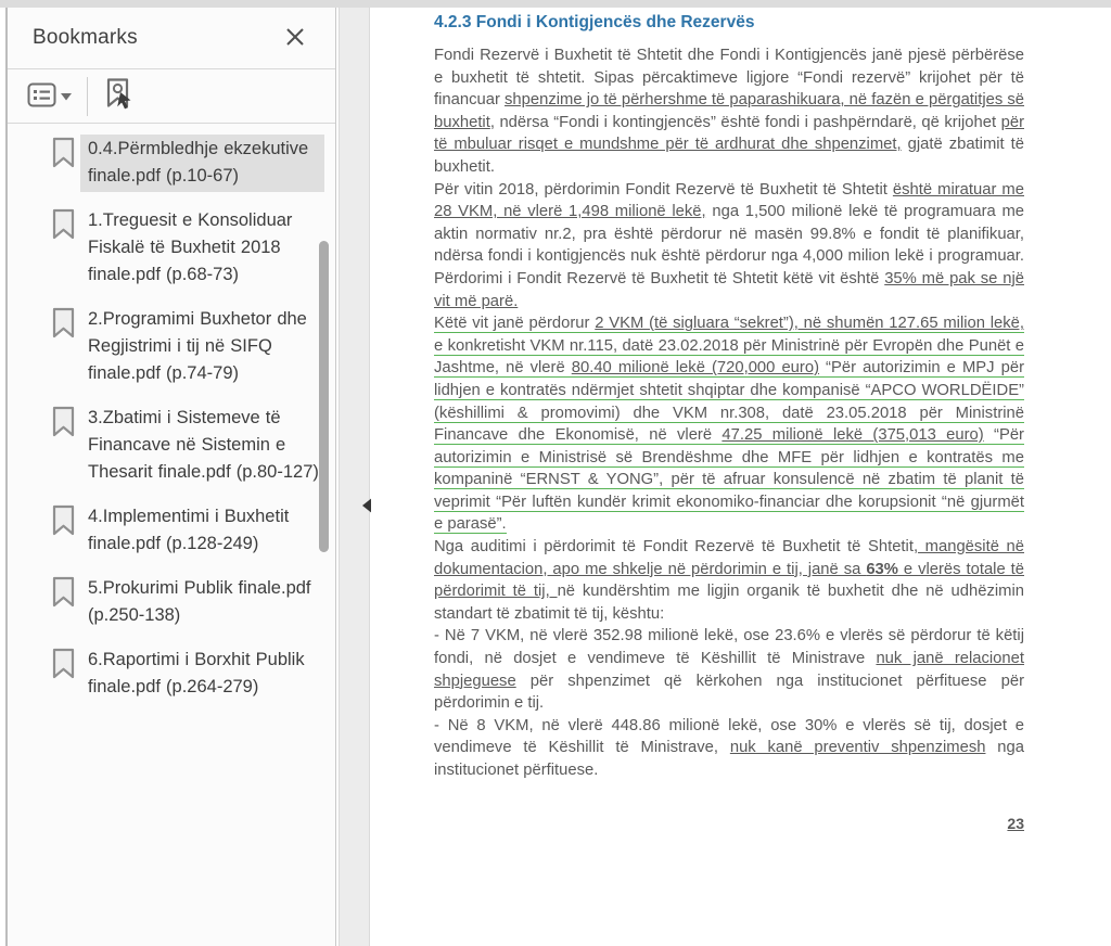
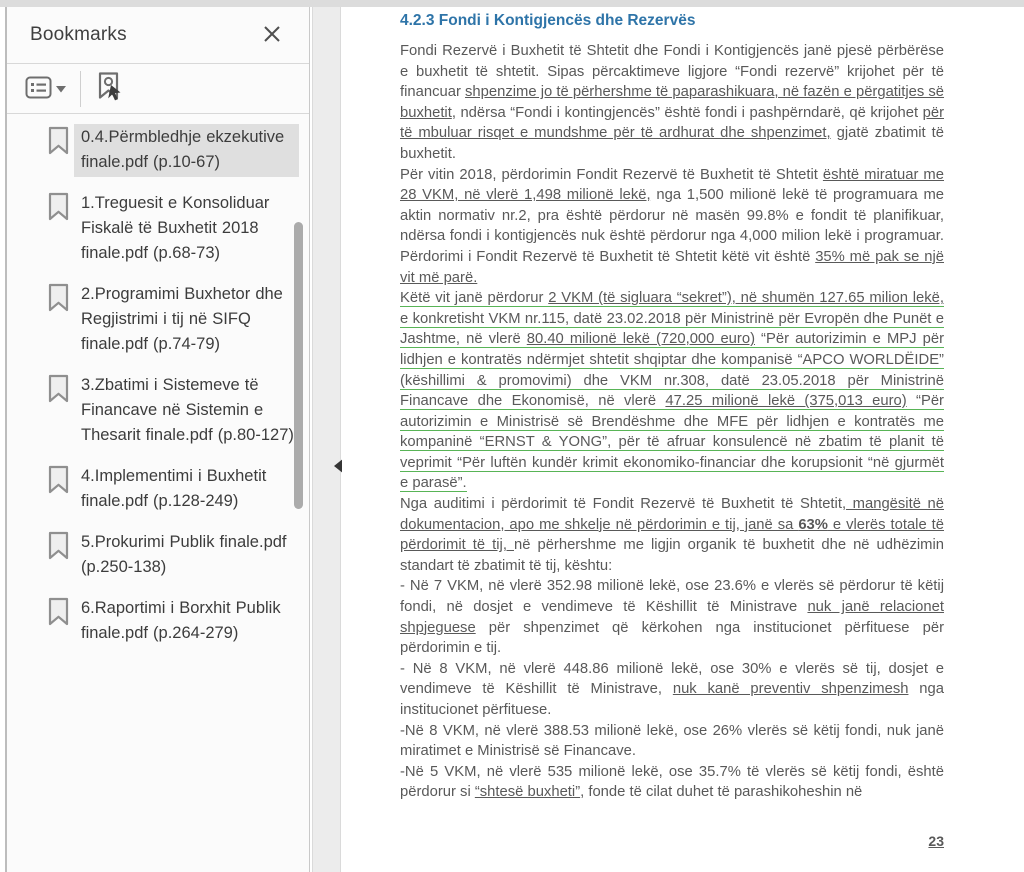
  Bookmarks
  0.4.Përmbledhje ekzekutive finale.pdf (p.10-67)
  1.Treguesit e Konsoliduar Fiskalë të Buxhetit 2018 finale.pdf (p.68-73)
  2.Programimi Buxhetor dhe Regjistrimi i tij në SIFQ finale.pdf (p.74-79)
  3.Zbatimi i Sistemeve të Financave në Sistemin e Thesarit finale.pdf (p.80-127)
  4.Implementimi i Buxhetit finale.pdf (p.128-249)
  5.Prokurimi Publik finale.pdf (p.250-138)
  6.Raportimi i Borxhit Publik finale.pdf (p.264-279)
  4.2.3 Fondi i Kontigjencës dhe Rezervës
  Fondi Rezervë i Buxhetit të Shtetit dhe Fondi i Kontigjencës janë pjesë përbërëse e buxhetit të shtetit. Sipas përcaktimeve ligjore “Fondi rezervë” krijohet për të financuar shpenzime jo të përhershme të paparashikuara, në fazën e përgatitjes së buxhetit, ndërsa “Fondi i kontingjencës” është fondi i pashpërndarë, që krijohet për të mbuluar risqet e mundshme për të ardhurat dhe shpenzimet, gjatë zbatimit të buxhetit.
  Për vitin 2018, përdorimin Fondit Rezervë të Buxhetit të Shtetit është miratuar me 28 VKM, në vlerë 1,498 milionë lekë, nga 1,500 milionë lekë të programuara me aktin normativ nr.2, pra është përdorur në masën 99.8% e fondit të planifikuar, ndërsa fondi i kontigjencës nuk është përdorur nga 4,000 milion lekë i programuar. Përdorimi i Fondit Rezervë të Buxhetit të Shtetit këtë vit është 35% më pak se një vit më parë.
  Këtë vit janë përdorur 2 VKM (të sigluara “sekret”), në shumën 127.65 milion lekë, e konkretisht VKM nr.115, datë 23.02.2018 për Ministrinë për Evropën dhe Punët e Jashtme, në vlerë 80.40 milionë lekë (720,000 euro) “Për autorizimin e MPJ për lidhjen e kontratës ndërmjet shtetit shqiptar dhe kompanisë “APCO WORLDËIDE” (këshillimi & promovimi) dhe VKM nr.308, datë 23.05.2018 për Ministrinë Financave dhe Ekonomisë, në vlerë 47.25 milionë lekë (375,013 euro) “Për autorizimin e Ministrisë së Brendëshme dhe MFE për lidhjen e kontratës me kompaninë “ERNST & YONG”, për të afruar konsulencë në zbatim të planit të veprimit “Për luftën kundër krimit ekonomiko-financiar dhe korupsionit “në gjurmët e parasë”.
- Nga auditimi i përdorimit të Fondit Rezervë të Buxhetit të Shtetit, mangësitë në dokumentacion, apo me shkelje në përdorimin e tij, janë sa 63% e vlerës totale të përdorimit të tij, në kundërshtim me ligjin organik të buxhetit dhe në udhëzimin standart të zbatimit të tij, kështu:
+ Nga auditimi i përdorimit të Fondit Rezervë të Buxhetit të Shtetit, mangësitë në dokumentacion, apo me shkelje në përdorimin e tij, janë sa 63% e vlerës totale të përdorimit të tij, në përhershme me ligjin organik të buxhetit dhe në udhëzimin standart të zbatimit të tij, kështu:
  - Në 7 VKM, në vlerë 352.98 milionë lekë, ose 23.6% e vlerës së përdorur të këtij fondi, në dosjet e vendimeve të Këshillit të Ministrave nuk janë relacionet shpjeguese për shpenzimet që kërkohen nga institucionet përfituese për përdorimin e tij.
  - Në 8 VKM, në vlerë 448.86 milionë lekë, ose 30% e vlerës së tij, dosjet e vendimeve të Këshillit të Ministrave, nuk kanë preventiv shpenzimesh nga institucionet përfituese.
+ -Në 8 VKM, në vlerë 388.53 milionë lekë, ose 26% vlerës së këtij fondi, nuk janë miratimet e Ministrisë së Financave.
+ -Në 5 VKM, në vlerë 535 milionë lekë, ose 35.7% të vlerës së këtij fondi, është përdorur si “shtesë buxheti”, fonde të cilat duhet të parashikoheshin në
  23
